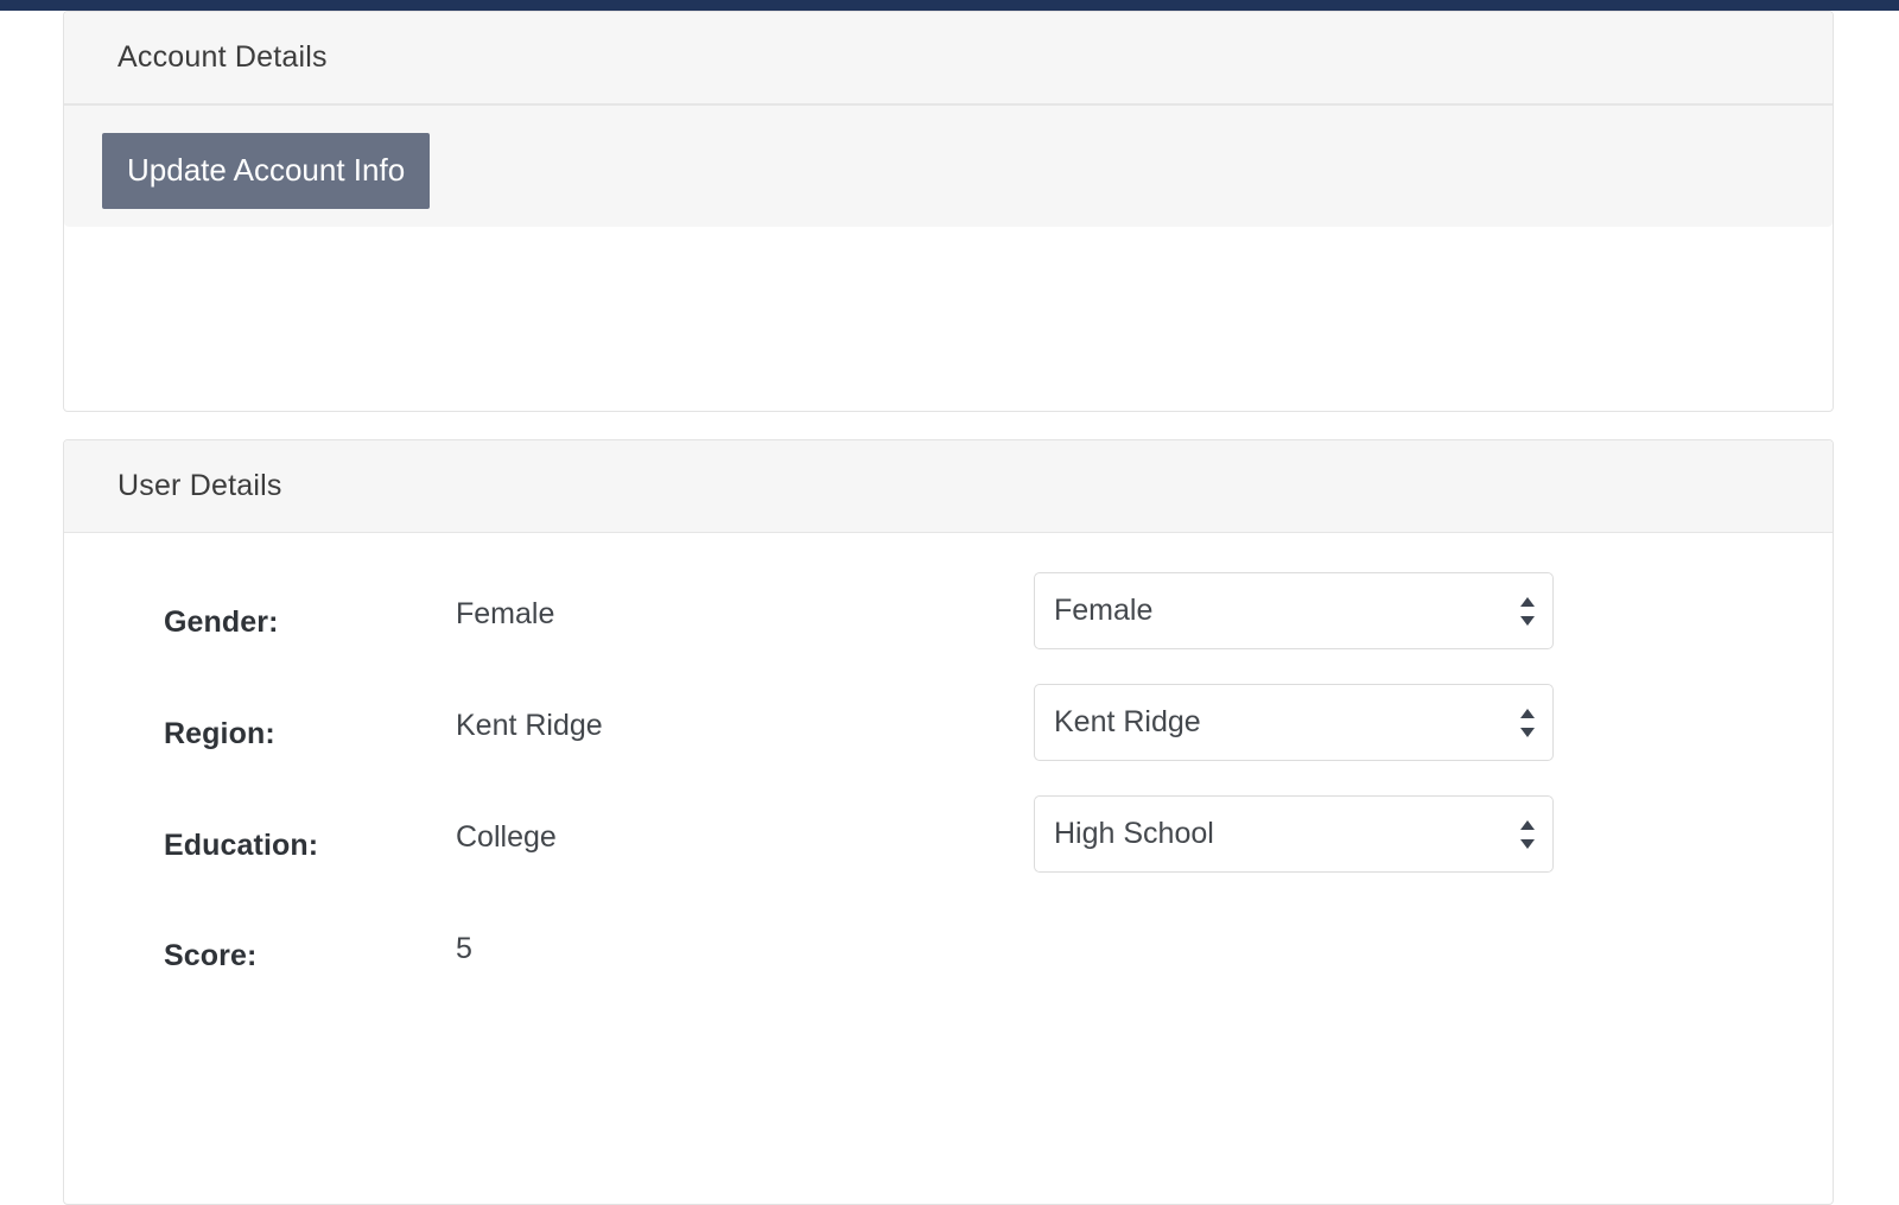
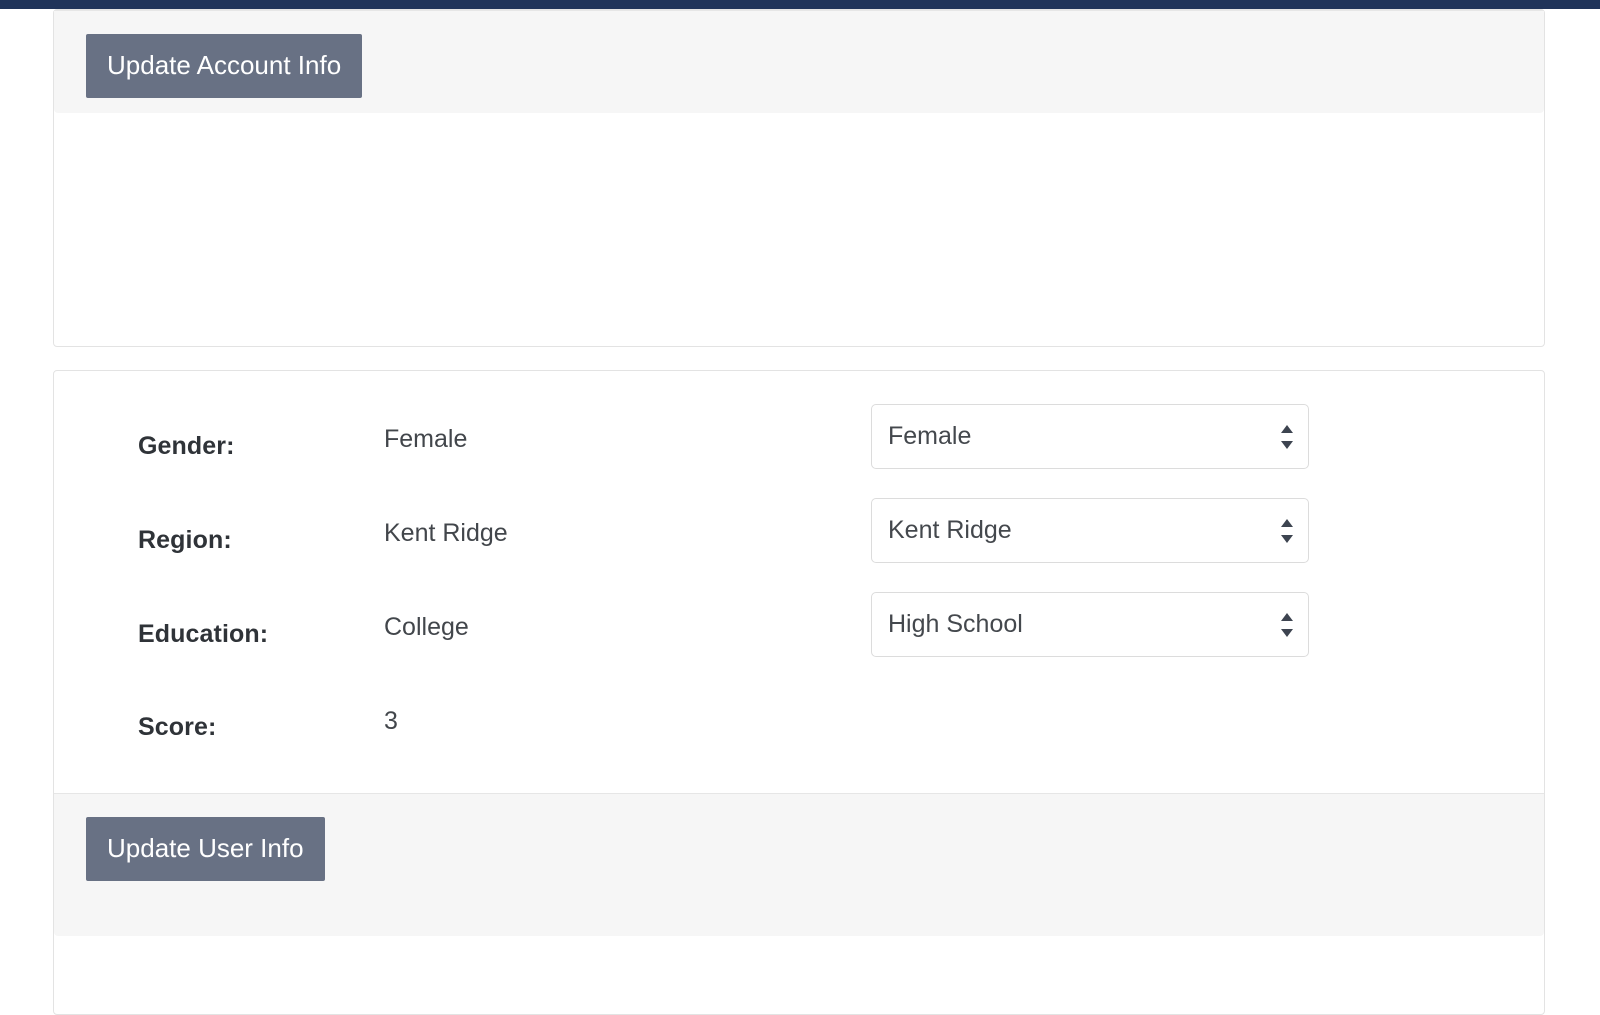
- Account Details
  Update Account Info
- User Details
  Gender:
  Female
  Female
  Region:
  Kent Ridge
  Kent Ridge
  Education:
  College
  High School
  Score:
- 5
+ 3
+ Update User Info
